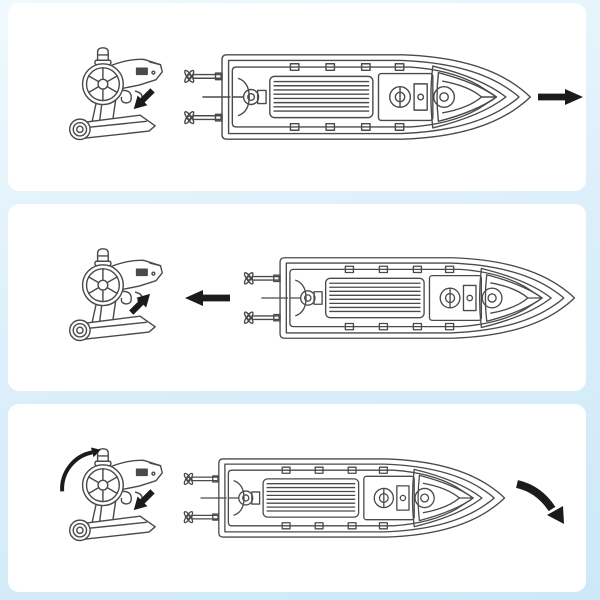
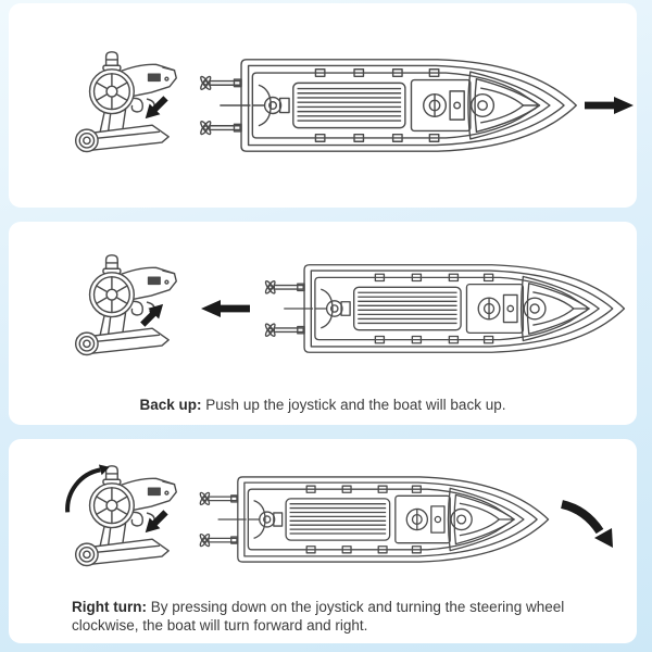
+ Back up: Push up the joystick and the boat will back up.
+ Right turn: By pressing down on the joystick and turning the steering wheel clockwise, the boat will turn forward and right.
